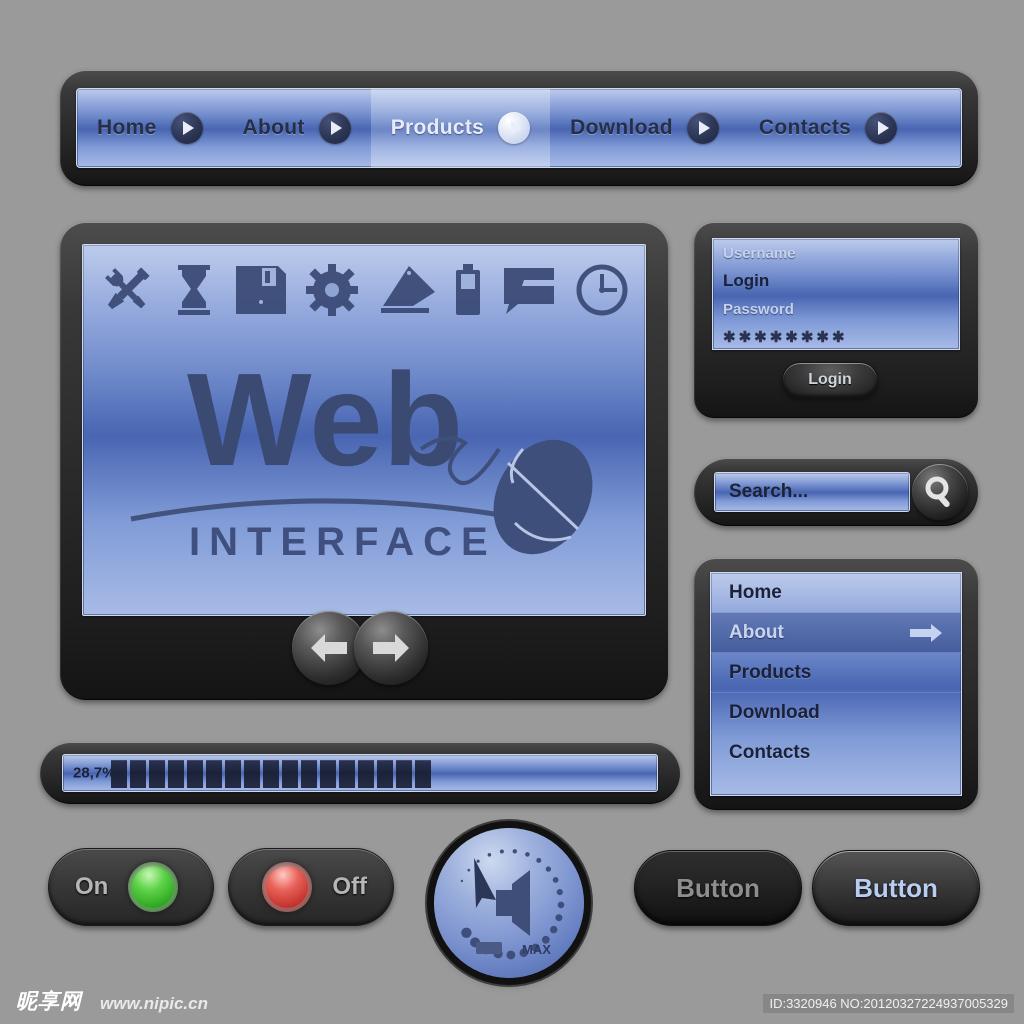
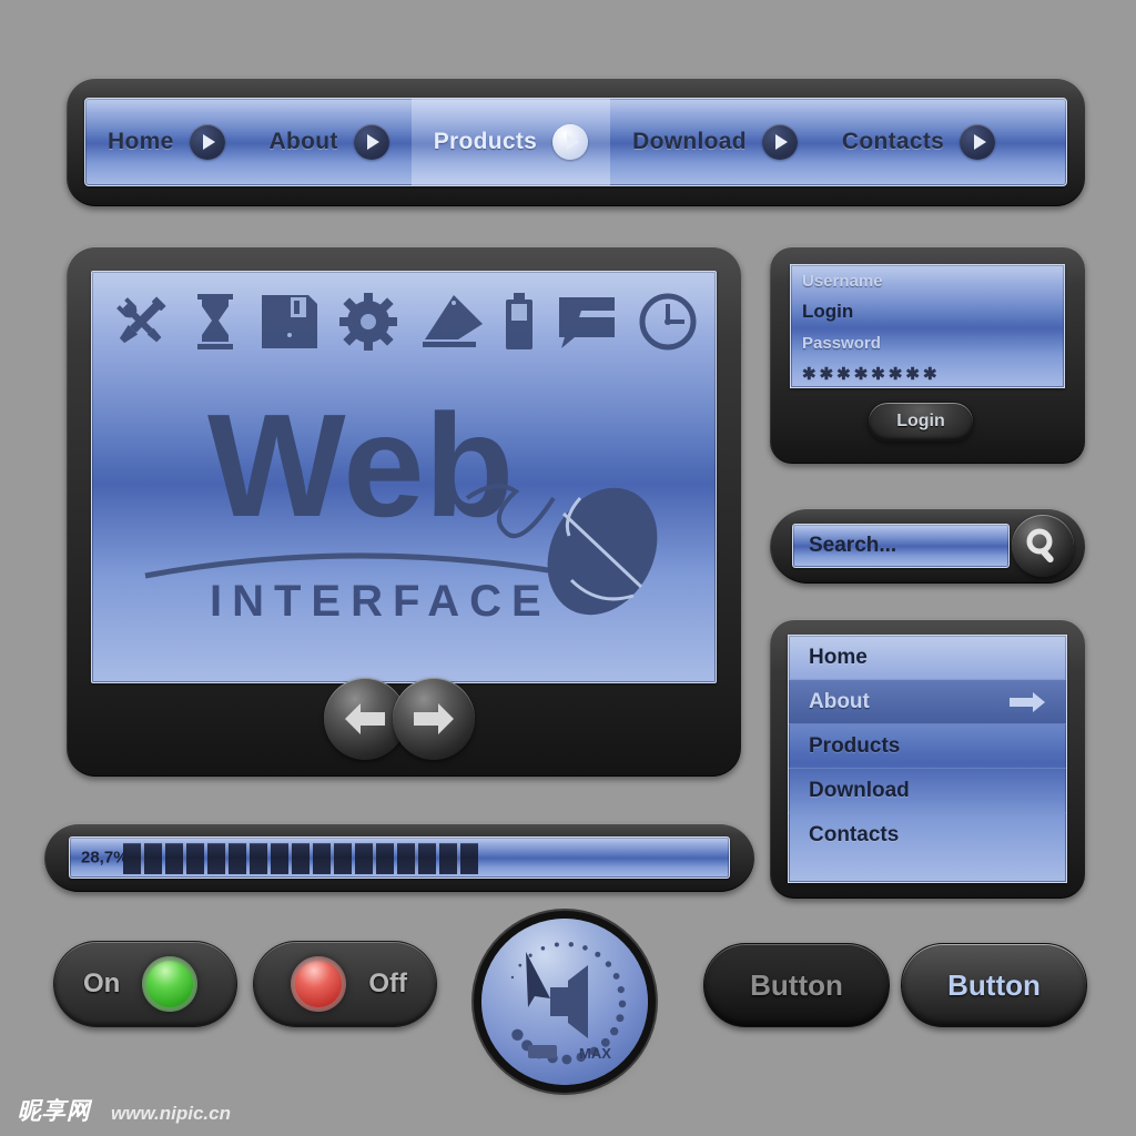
  Home
  About
  Products
  Download
  Contacts
  Web
  INTERFACE
  Username
  Login
  Password
  ✱✱✱✱✱✱✱✱
  Login
  Search...
  Home
  About
  Products
  Download
  Contacts
  28,7%
  On
  Off
  MAX
  Button
  Button
  昵享网
  www.nipic.cn
- ID:3320946 NO:20120327224937005329
